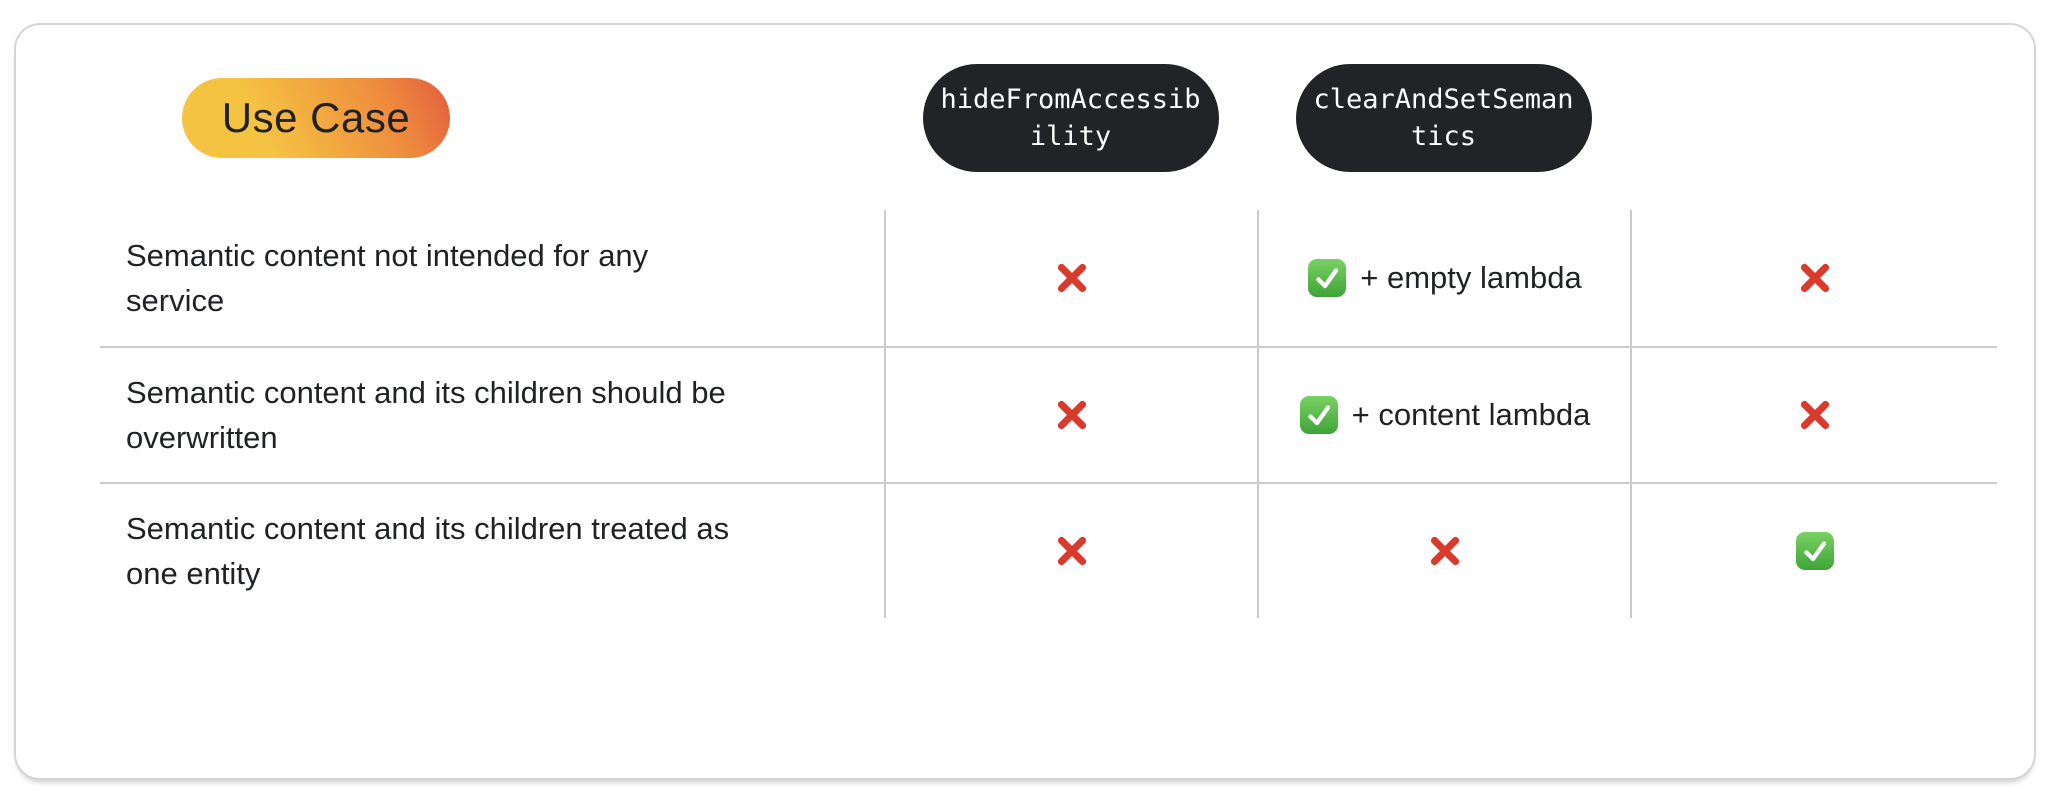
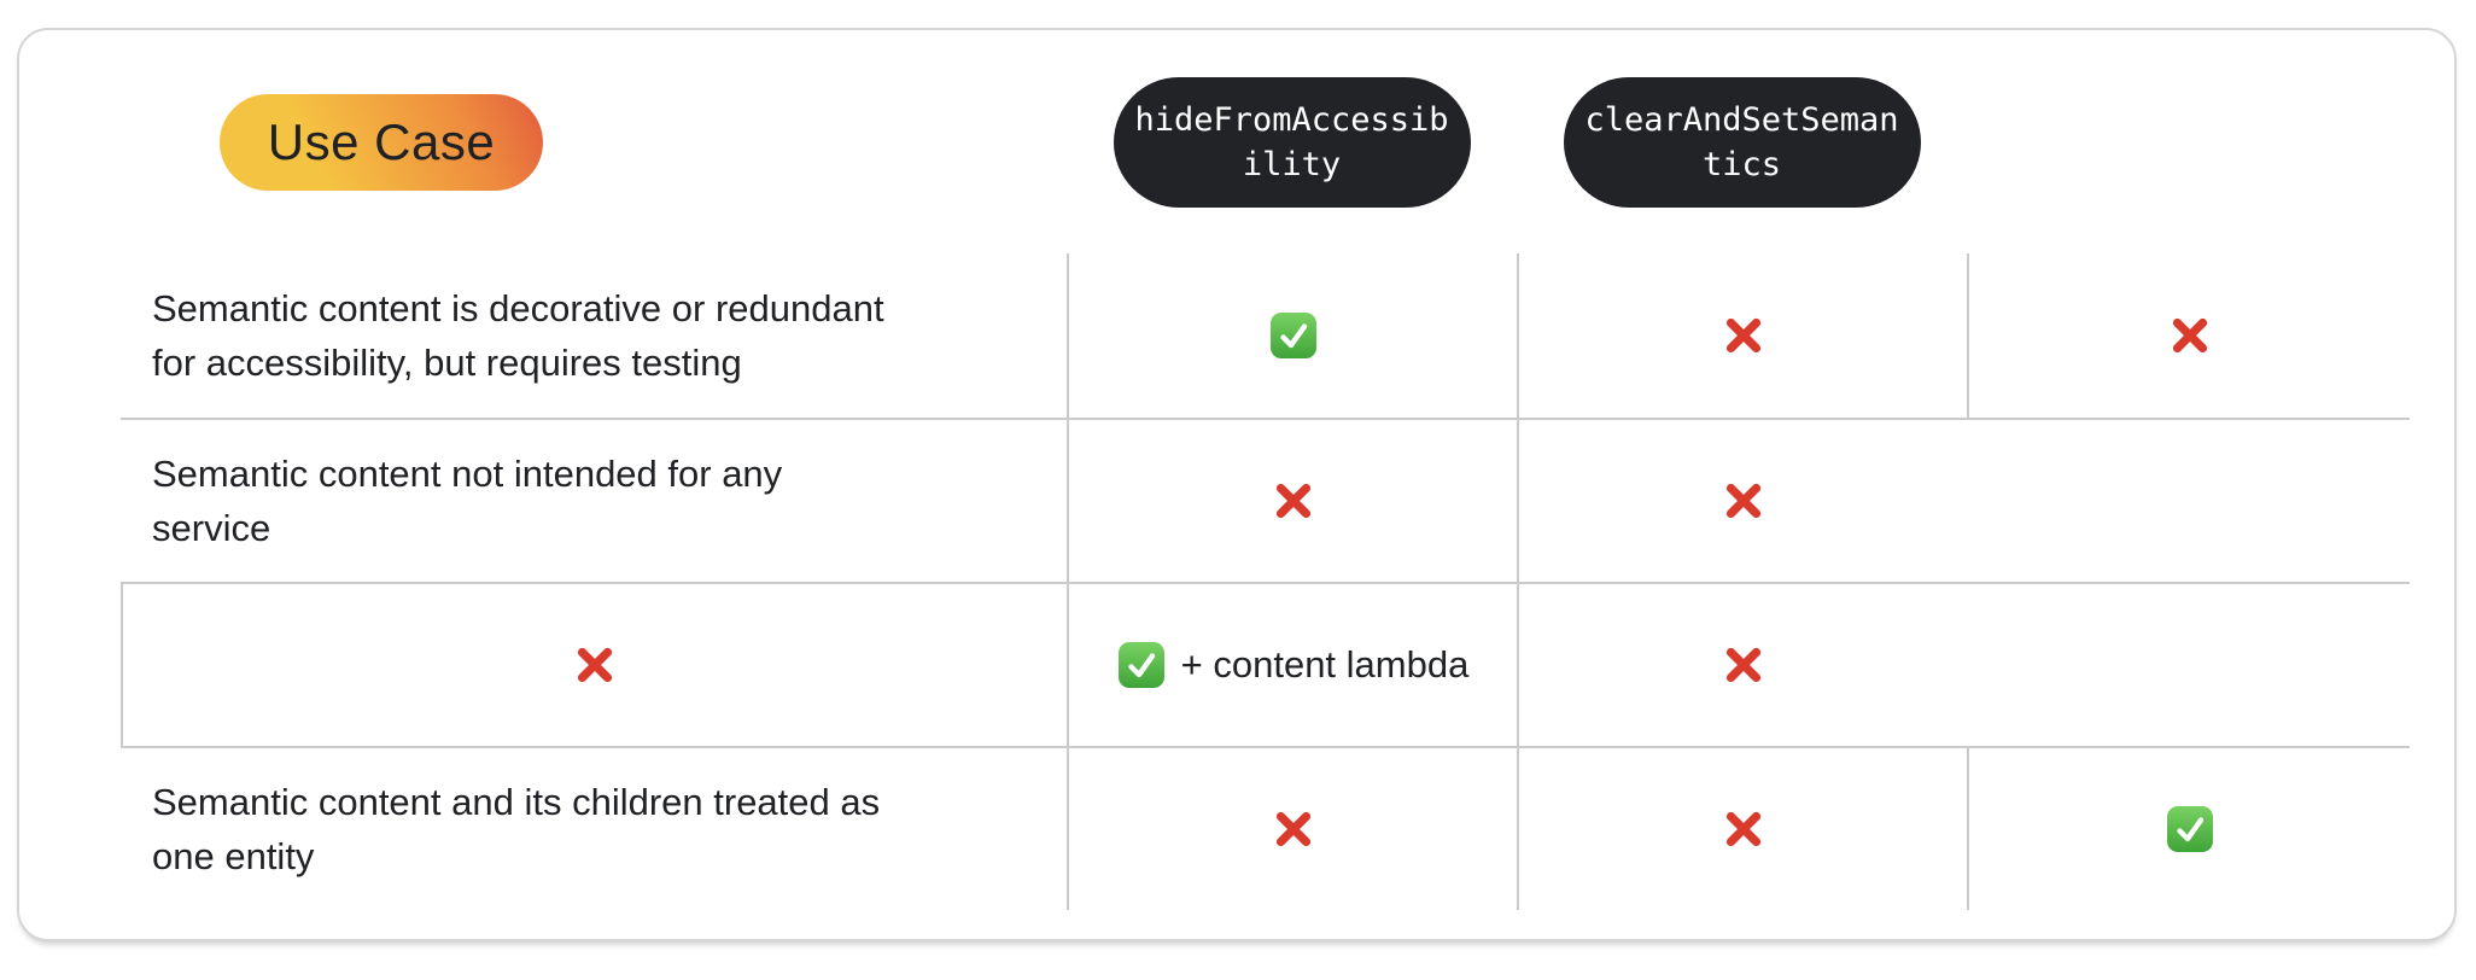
  Use Case
  hideFromAccessibility
  clearAndSetSemantics
+ Semantic content is decorative or redundant
+ for accessibility, but requires testing
  Semantic content not intended for any
  service
- + empty lambda
- Semantic content and its children should be
- overwritten
  + content lambda
  Semantic content and its children treated as
  one entity
